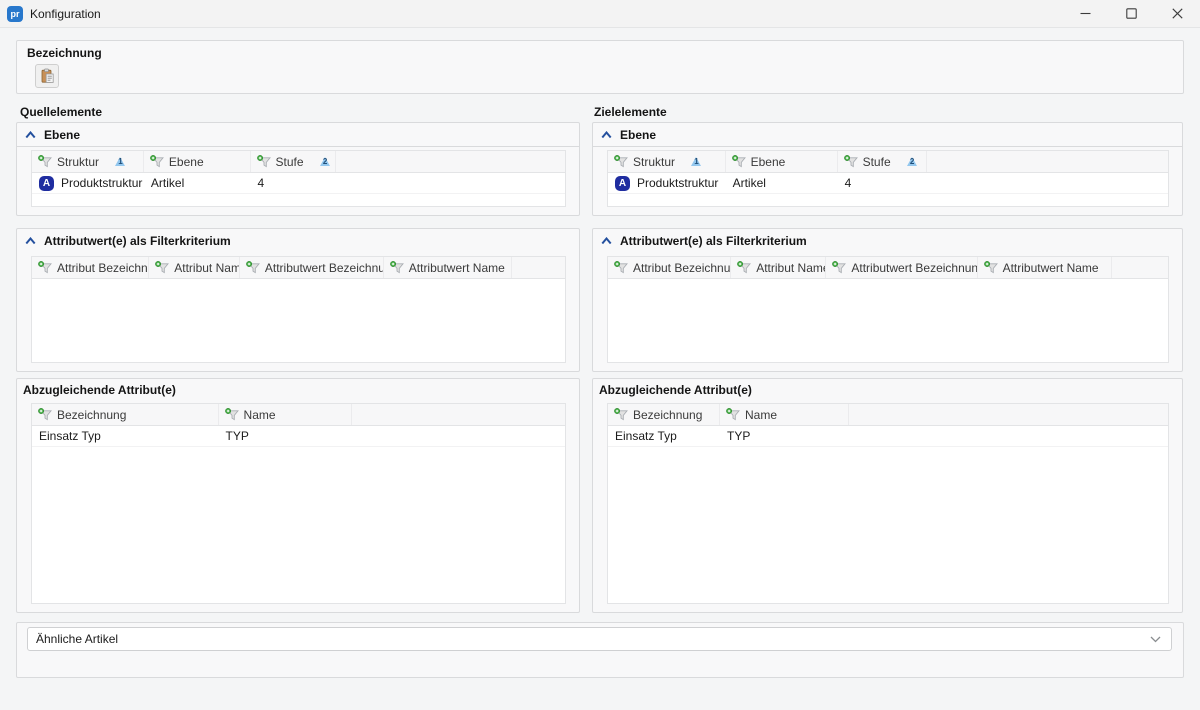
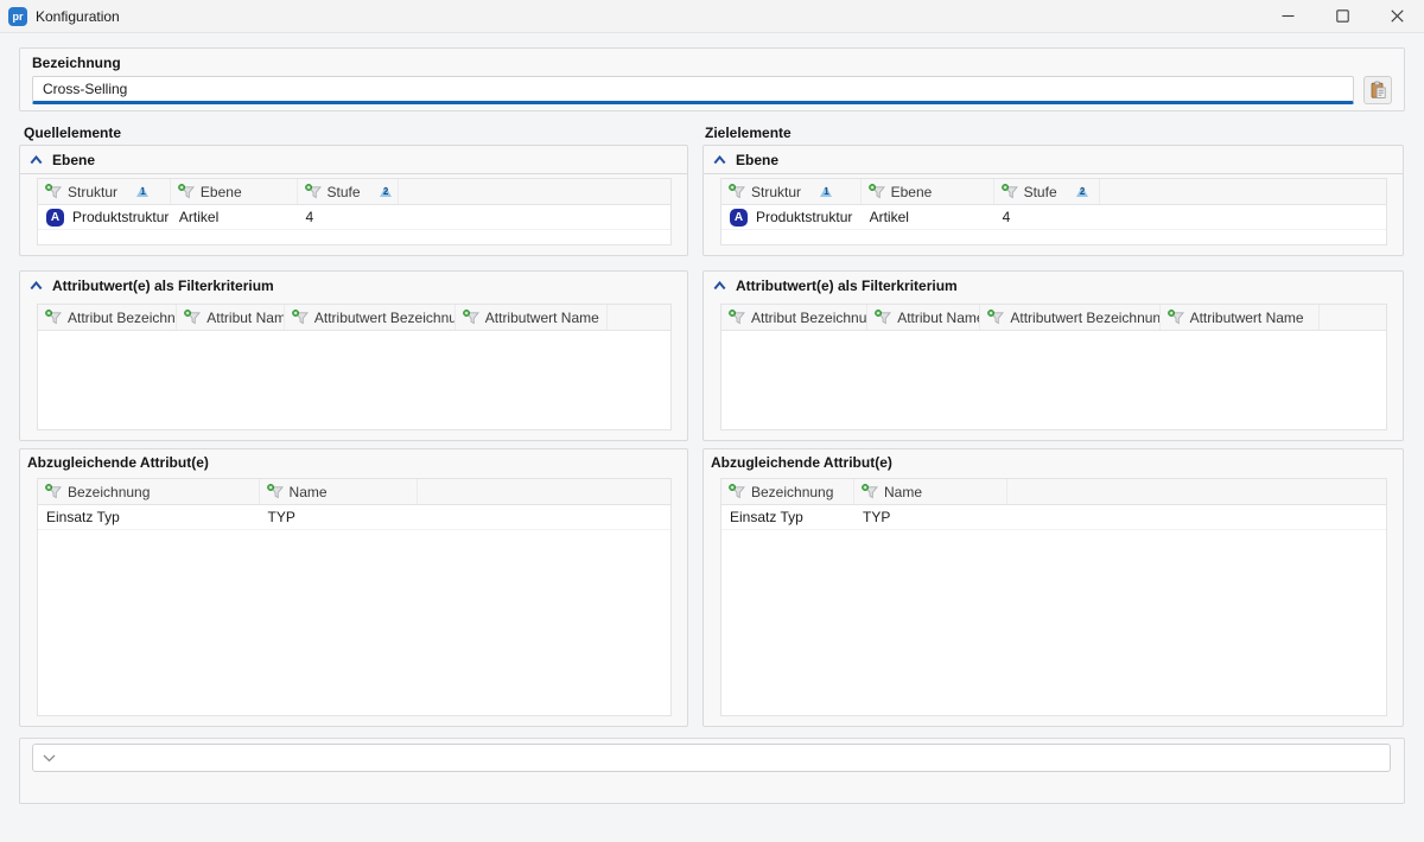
  pr
  Konfiguration
  Bezeichnung
+ Cross-Selling
  Quellelemente
  Zielelemente
  Ebene
  Struktur
  1
  Ebene
  Stufe
  2
  A
  Produktstruktur
  Artikel
  4
  Ebene
  Struktur
  1
  Ebene
  Stufe
  2
  A
  Produktstruktur
  Artikel
  4
  Attributwert(e) als Filterkriterium
  Attribut Bezeichn
  Attribut Nam
  Attributwert Bezeichnu
  Attributwert Name
  Attributwert(e) als Filterkriterium
  Attribut Bezeichnu
  Attribut Nam
  Attributwert Bezeichnun
  Attributwert Name
  Abzugleichende Attribut(e)
  Bezeichnung
  Name
  Einsatz Typ
  TYP
  Abzugleichende Attribut(e)
  Bezeichnung
  Name
  Einsatz Typ
  TYP
- Ähnliche Artikel
